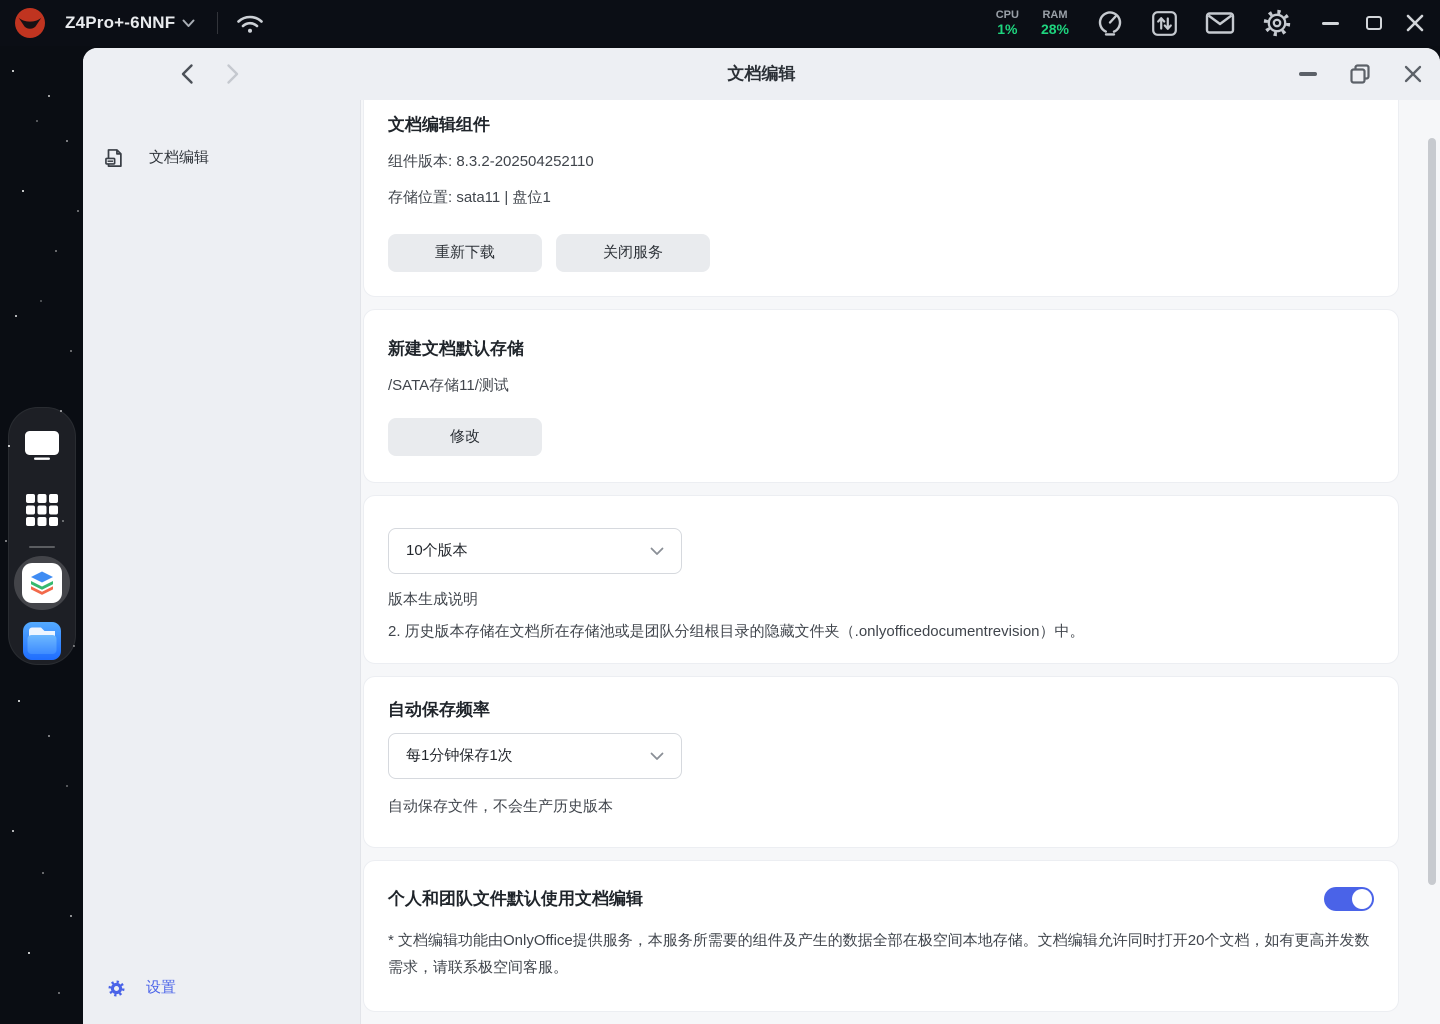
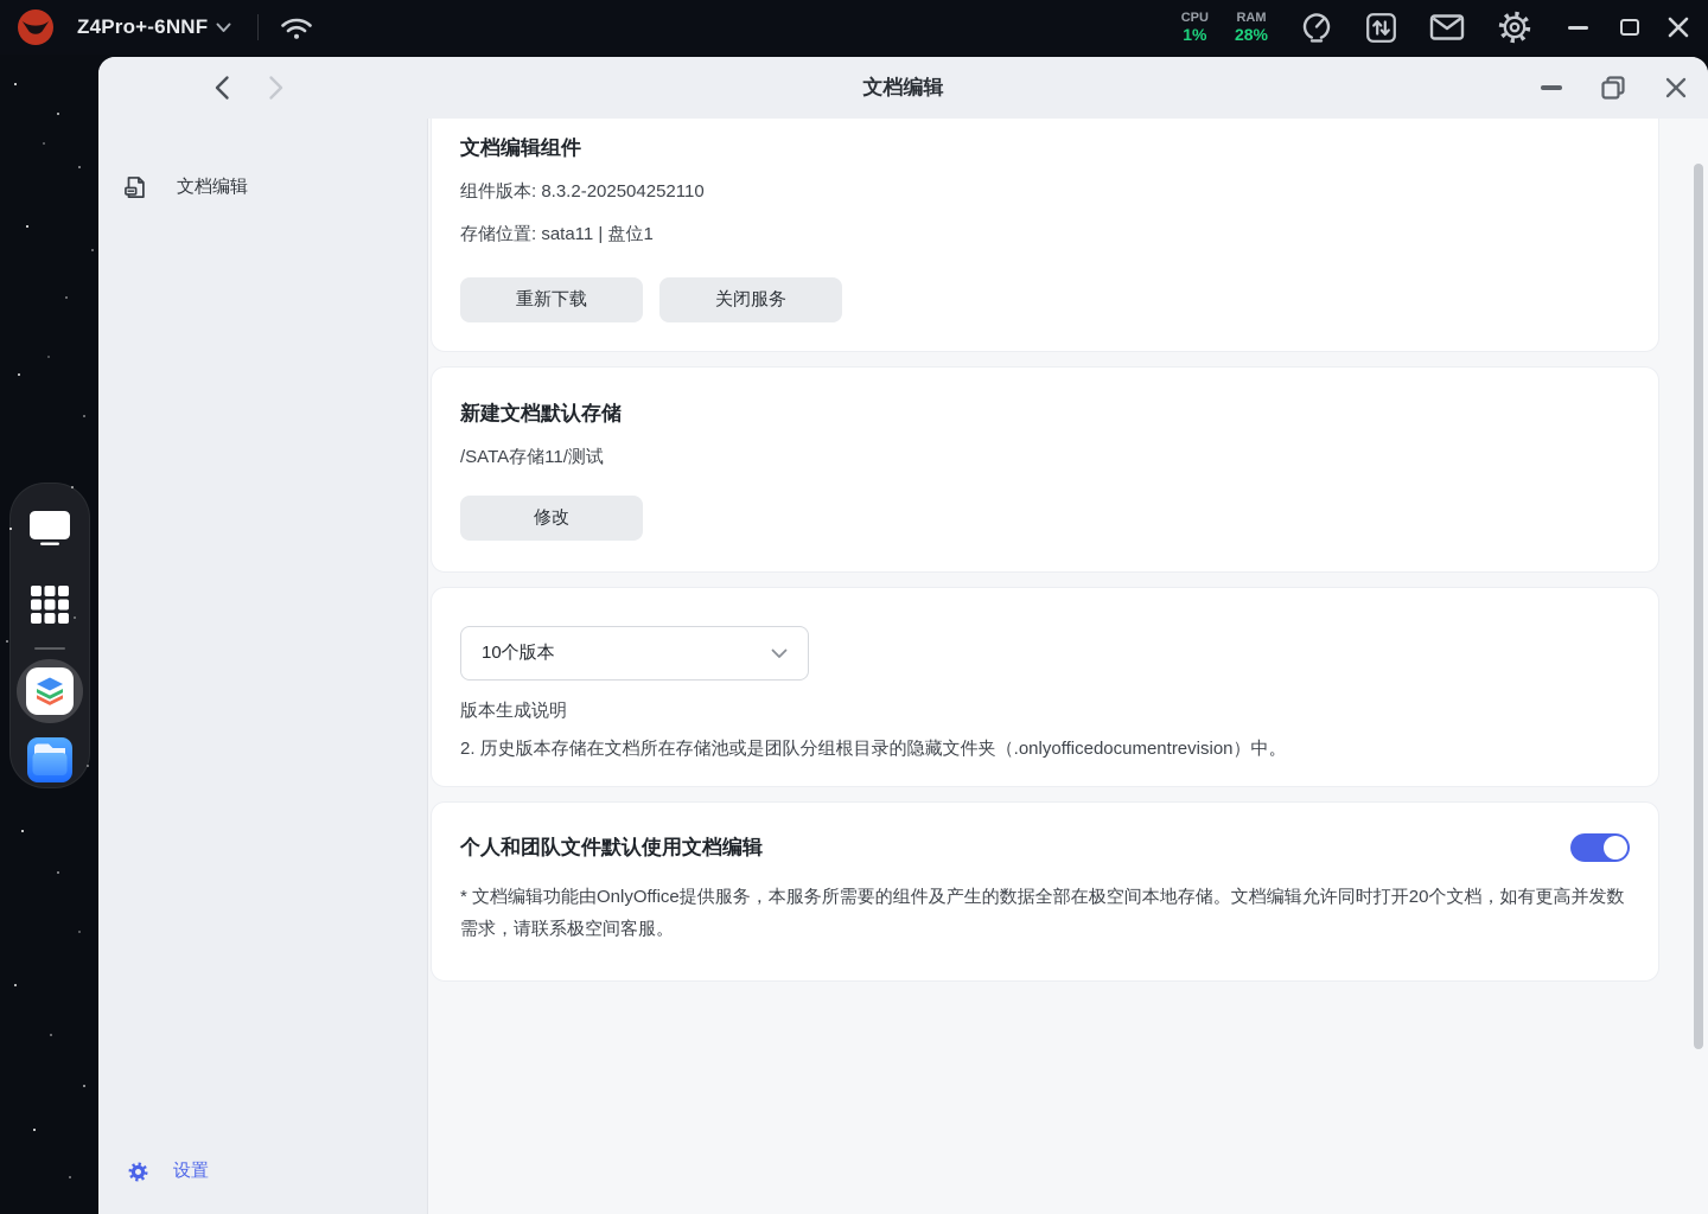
  Z4Pro+-6NNF
  CPU
  1%
  RAM
  28%
  文档编辑
  文档编辑
  设置
  文档编辑组件
  组件版本: 8.3.2-202504252110
  存储位置: sata11 | 盘位1
  重新下载
  关闭服务
  新建文档默认存储
  /SATA存储11/测试
  修改
  10个版本
  版本生成说明
  2. 历史版本存储在文档所在存储池或是团队分组根目录的隐藏文件夹（.onlyofficedocumentrevision）中。
- 自动保存频率
- 每1分钟保存1次
- 自动保存文件，不会生产历史版本
  个人和团队文件默认使用文档编辑
  * 文档编辑功能由OnlyOffice提供服务，本服务所需要的组件及产生的数据全部在极空间本地存储。文档编辑允许同时打开20个文档，如有更高并发数需求，请联系极空间客服。
